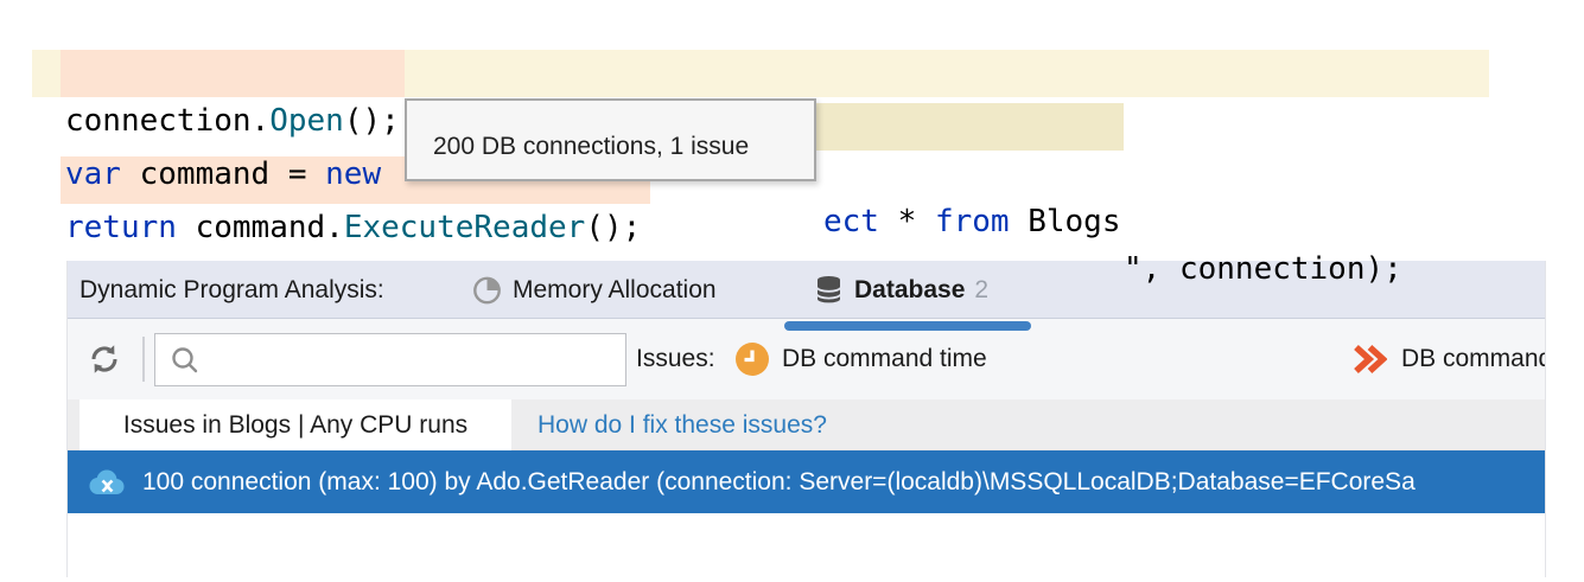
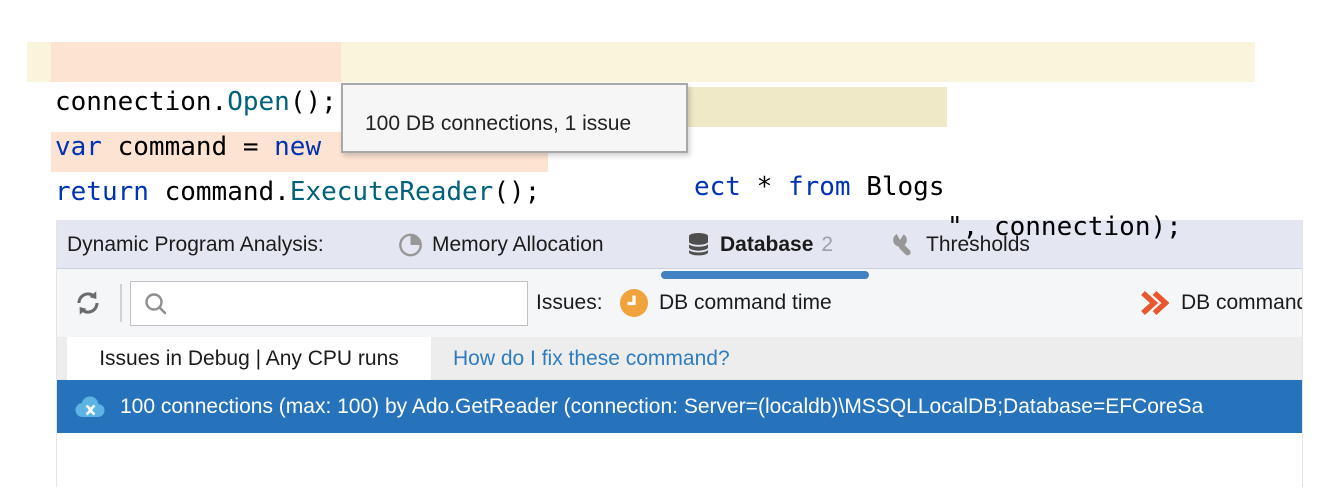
  connection.Open();
  var command = new
  ect * from Blogs
  ", connection);
  return command.ExecuteReader();
- 200 DB connections, 1 issue
+ 100 DB connections, 1 issue
  Dynamic Program Analysis:
  Memory Allocation
  Database
  2
+ Thresholds
  Issues:
  DB command time
  DB comman
- Issues in Blogs | Any CPU runs
+ Issues in Debug | Any CPU runs
- How do I fix these issues?
+ How do I fix these command?
- 100 connection (max: 100) by Ado.GetReader (connection: Server=(localdb)\MSSQLLocalDB;Database=EFCoreSa
+ 100 connections (max: 100) by Ado.GetReader (connection: Server=(localdb)\MSSQLLocalDB;Database=EFCoreSa
